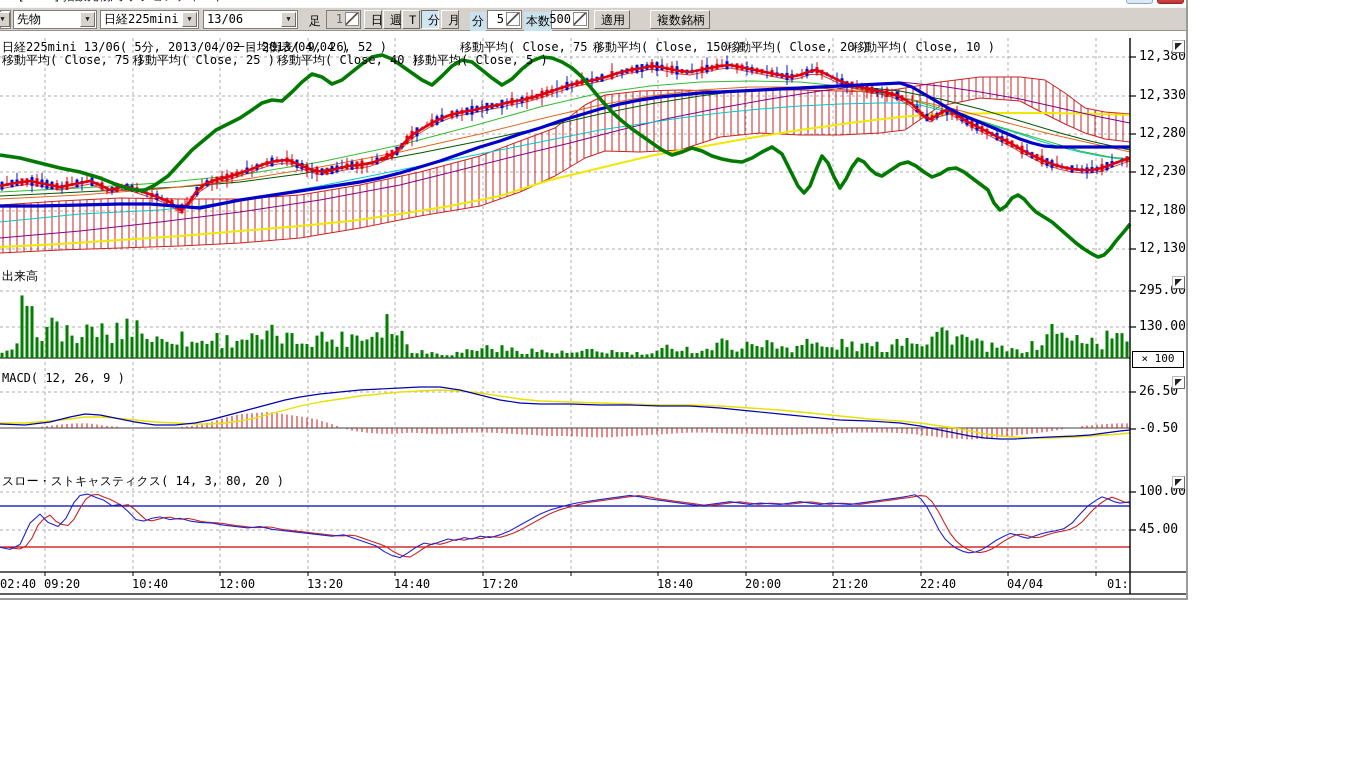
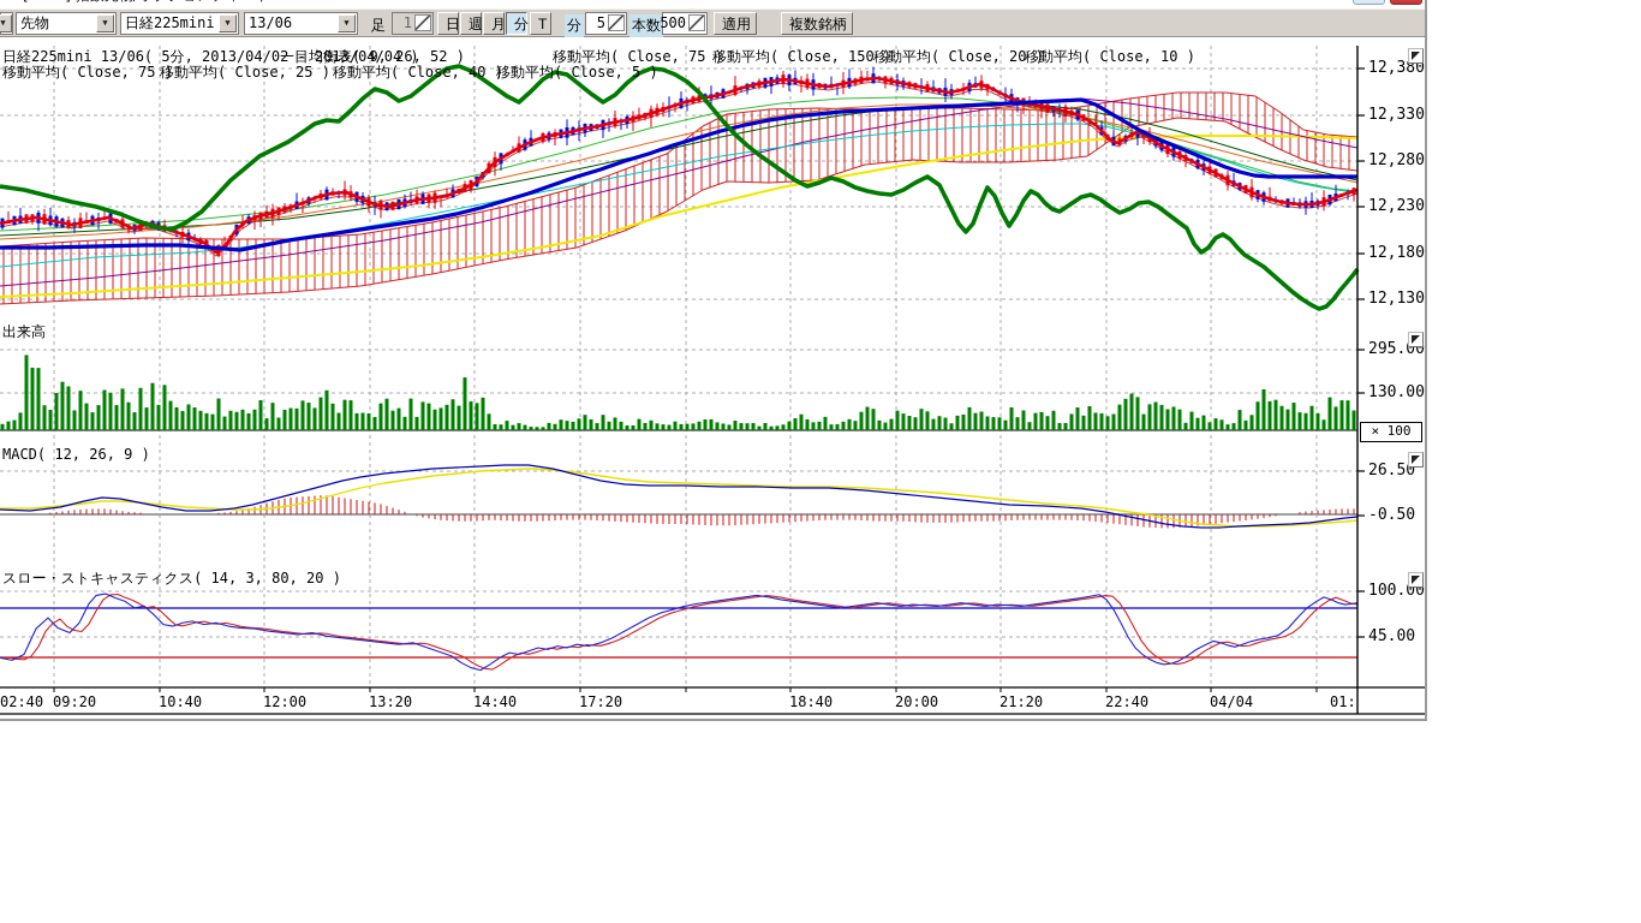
  ▼
  先物
  ▼
  日経225mini
  ▼
  13/06
  ▼
  足
  1
  日
  週
- T
+ 月
  分
- 月
+ T
  分
  5
  本数
  500
  適用
  複数銘柄
  出来高
  MACD( 12, 26, 9 )
  スロー・ストキャスティクス( 14, 3, 80, 20 )
  × 100
  日経225mini 13/06( 5分, 2013/04/02 - 2013/04/04 )
  一目均衡表( 9, 26, 52 )
  移動平均( Close, 75 )
  移動平均( Close, 150 )
  移動平均( Close, 20 )
  移動平均( Close, 10 )
  移動平均( Close, 75 )
  移動平均( Close, 25 )
  移動平均( Close, 40 )
  移動平均( Close, 5 )
  12,380
  12,330
  12,280
  12,230
  12,180
  12,130
  295.00
  130.00
  26.50
  -0.50
  100.00
  45.00
  02:40
  09:20
  10:40
  12:00
  13:20
  14:40
  17:20
  18:40
  20:00
  21:20
  22:40
  04/04
  01:
